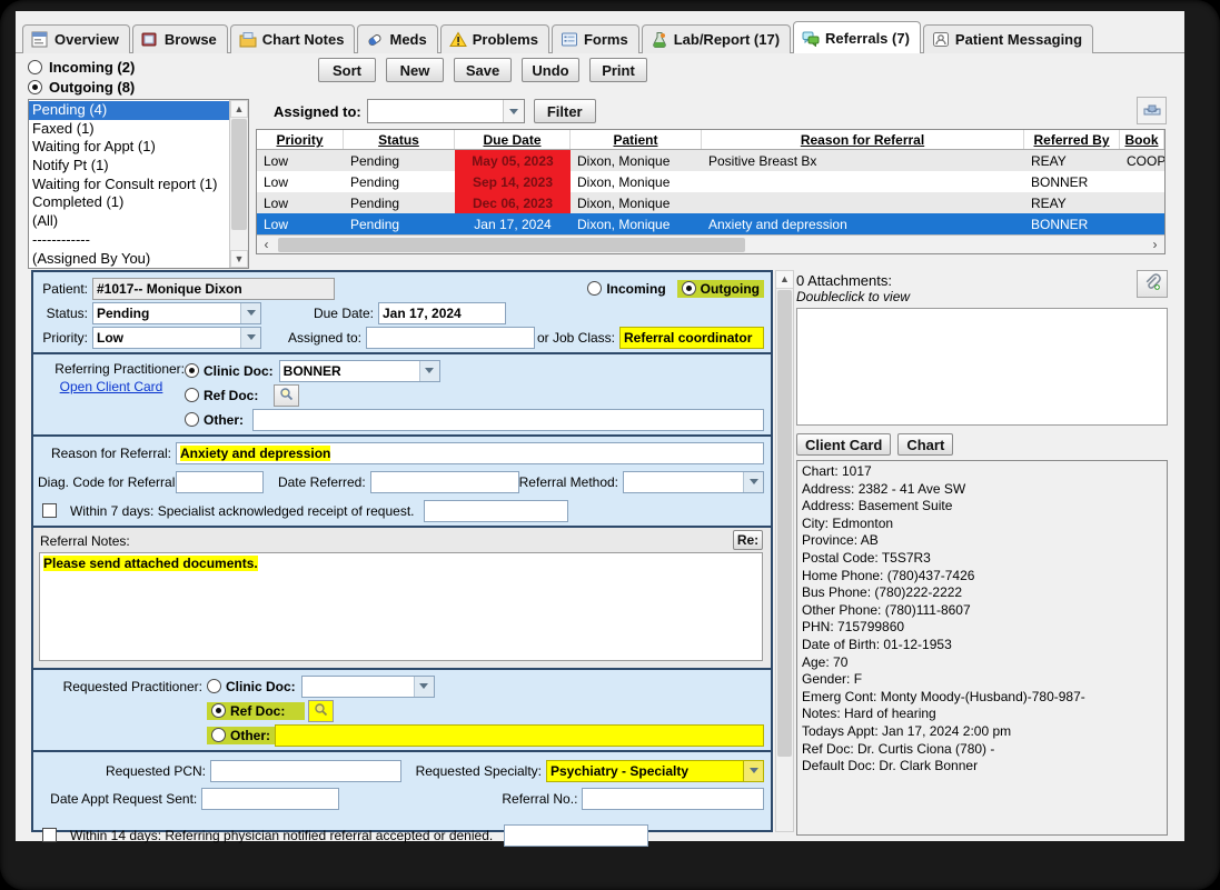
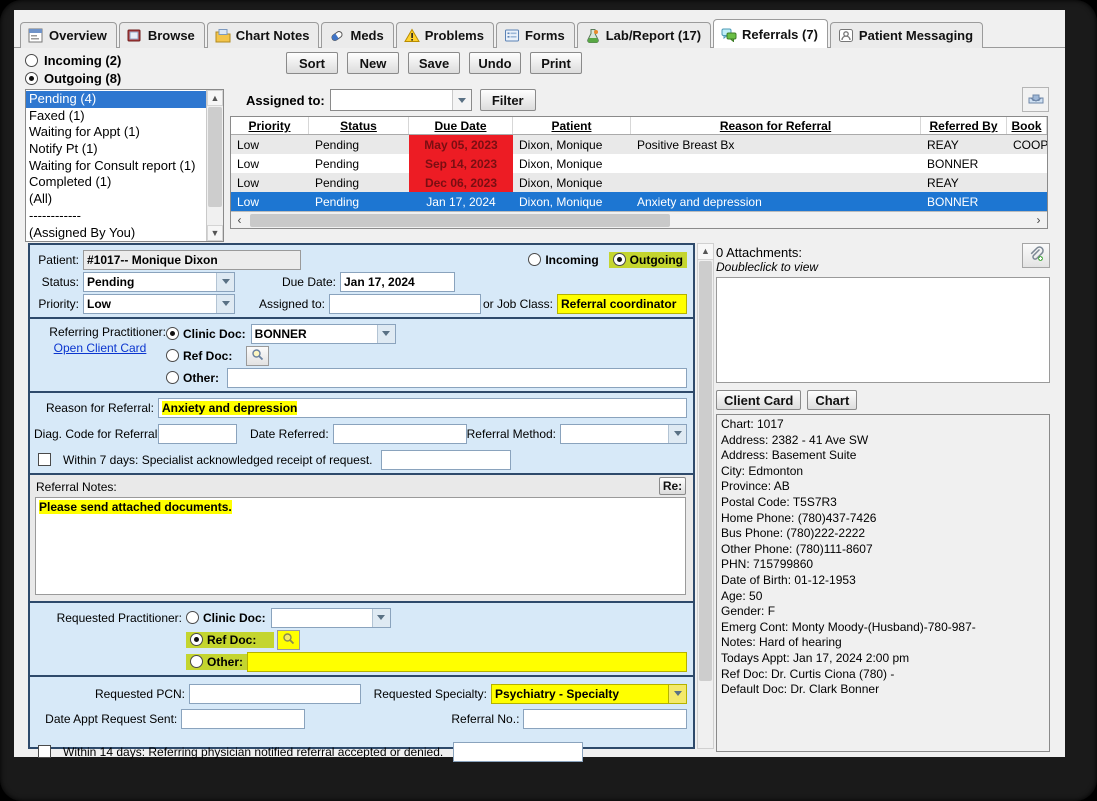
  Overview
  Browse
  Chart Notes
  Meds
  Problems
  Forms
  Lab/Report (17)
  Referrals (7)
  Patient Messaging
  Incoming (2)
  Outgoing (8)
  Pending (4)
  Faxed (1)
  Waiting for Appt (1)
  Notify Pt (1)
  Waiting for Consult report (1)
  Completed (1)
  (All)
  ------------
  (Assigned By You)
  ▲
  ▼
  Sort
  New
  Save
  Undo
  Print
  Assigned to:
  Filter
  Priority
  Status
  Due Date
  Patient
  Reason for Referral
  Referred By
  Book
  Low
  Pending
  May 05, 2023
  Dixon, Monique
  Positive Breast Bx
  REAY
  COOP
  Low
  Pending
  Sep 14, 2023
  Dixon, Monique
  BONNER
  Low
  Pending
  Dec 06, 2023
  Dixon, Monique
  REAY
  Low
  Pending
  Jan 17, 2024
  Dixon, Monique
  Anxiety and depression
  BONNER
  ‹
  ›
  Patient:
  #1017-- Monique Dixon
  Incoming
  Outgoing
  Status:
  Pending
  Due Date:
  Jan 17, 2024
  Priority:
  Low
  Assigned to:
  or Job Class:
  Referral coordinator
  Referring Practitioner:
  Open Client Card
  Clinic Doc:
  BONNER
  Ref Doc:
  Other:
  Reason for Referral:
  Anxiety and depression
  Diag. Code for Referral
  Date Referred:
  Referral Method:
  Within 7 days: Specialist acknowledged receipt of request.
  Referral Notes:
  Re:
  Please send attached documents.
  Requested Practitioner:
  Clinic Doc:
  Ref Doc:
  Other:
  Requested PCN:
  Requested Specialty:
  Psychiatry - Specialty
  Date Appt Request Sent:
  Referral No.:
  Within 14 days: Referring physician notified referral accepted or denied.
  ▲
  0 Attachments:
  Doubleclick to view
  Client Card
  Chart
  Chart: 1017
  Address: 2382 - 41 Ave SW
  Address: Basement Suite
  City: Edmonton
  Province: AB
  Postal Code: T5S7R3
  Home Phone: (780)437-7426
  Bus Phone: (780)222-2222
  Other Phone: (780)111-8607
  PHN: 715799860
  Date of Birth: 01-12-1953
- Age: 70
+ Age: 50
  Gender: F
  Emerg Cont: Monty Moody-(Husband)-780-987-
  Notes: Hard of hearing
  Todays Appt: Jan 17, 2024 2:00 pm
  Ref Doc: Dr. Curtis Ciona (780) -
  Default Doc: Dr. Clark Bonner
